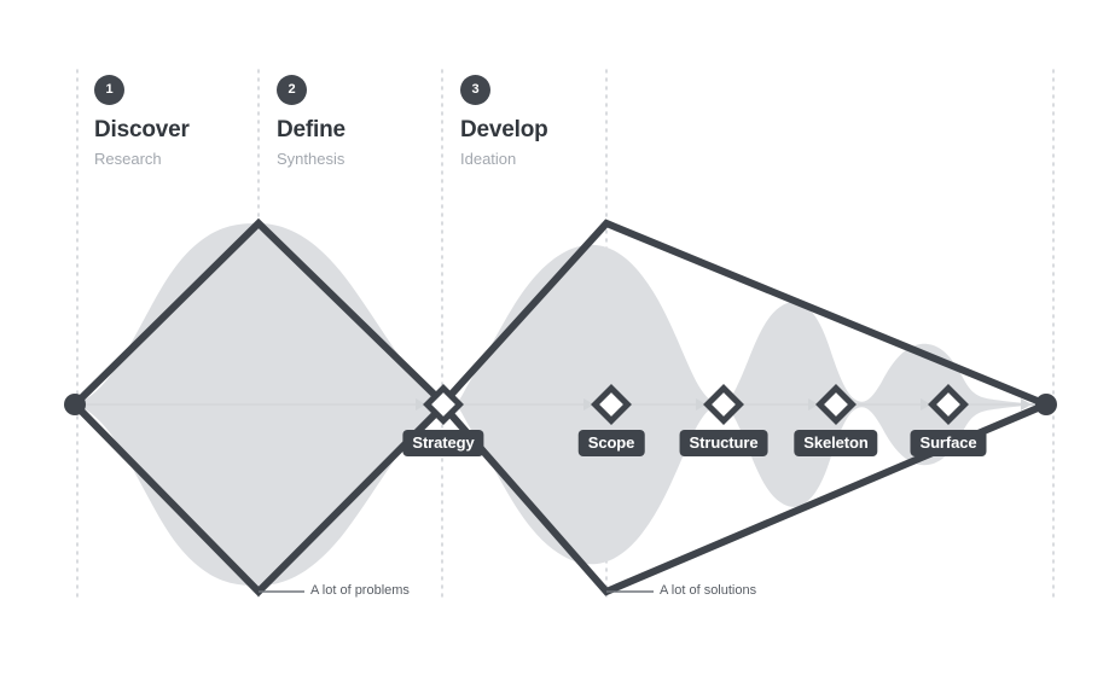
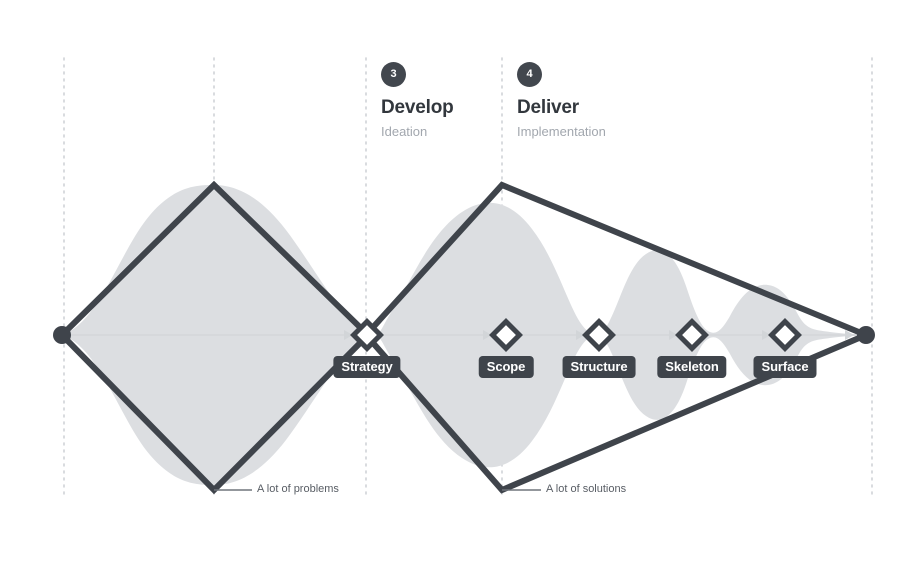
- 1
- Discover
- Research
- 2
- Define
- Synthesis
  3
  Develop
  Ideation
+ 4
+ Deliver
+ Implementation
  Strategy
  Scope
  Structure
  Skeleton
  Surface
  A lot of problems
  A lot of solutions
